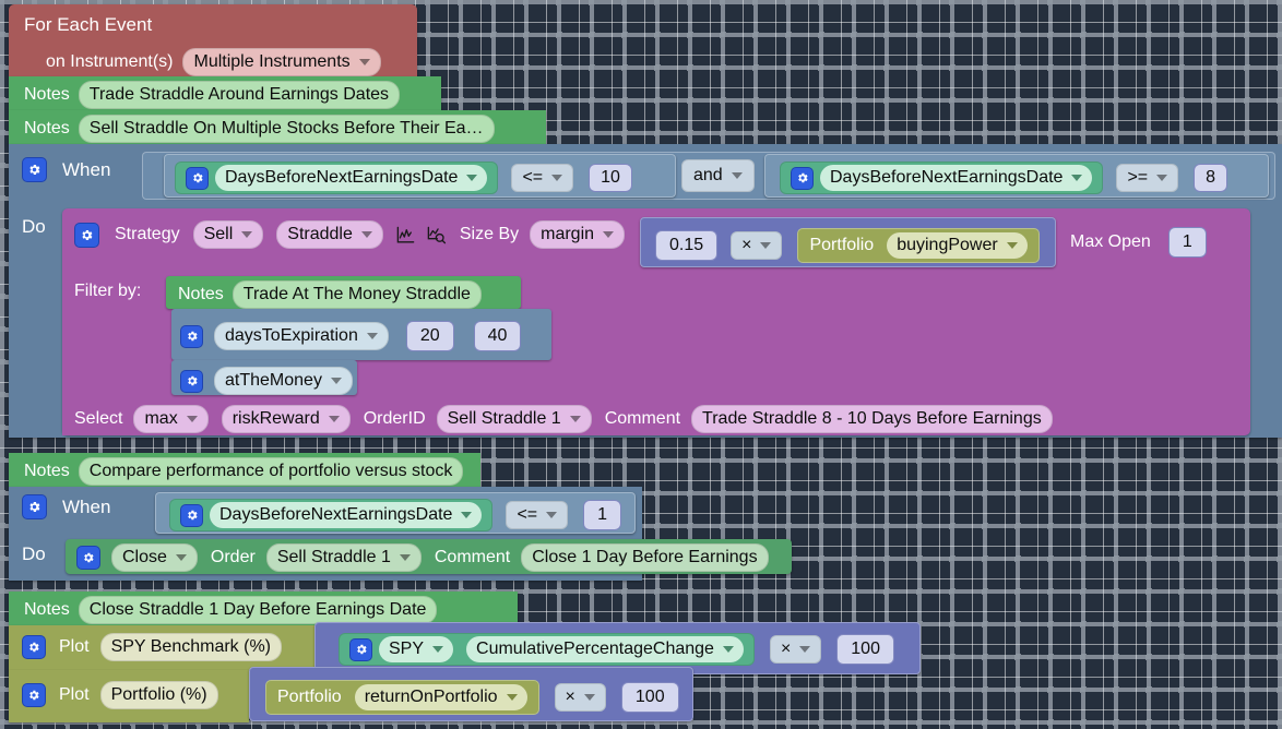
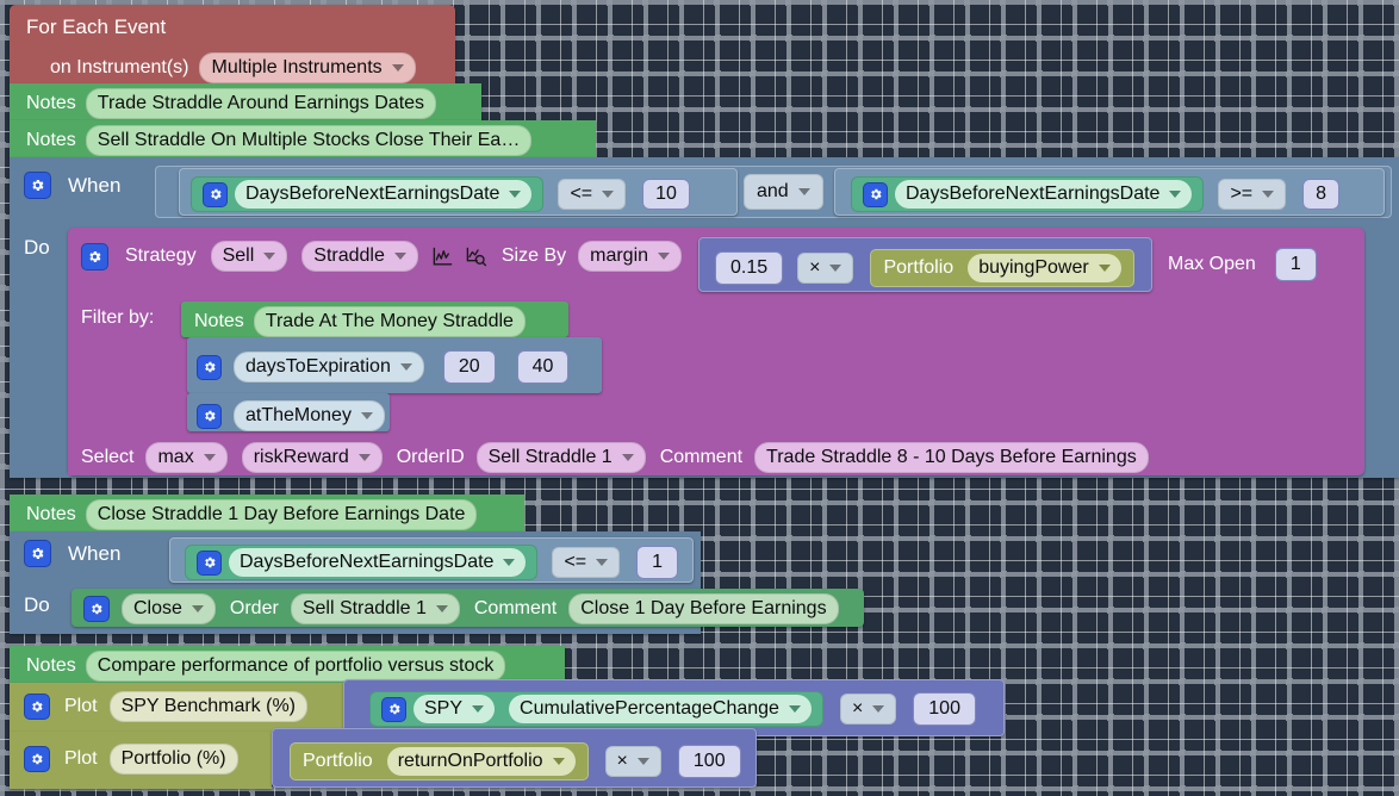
  For Each Event
  on Instrument(s)
  Multiple Instruments
  Notes
  Trade Straddle Around Earnings Dates
  Notes
- Sell Straddle On Multiple Stocks Before Their Ea…
+ Sell Straddle On Multiple Stocks Close Their Ea…
  When
  DaysBeforeNextEarningsDate
  <=
  10
  and
  DaysBeforeNextEarningsDate
  >=
  8
  Do
  Strategy
  Sell
  Straddle
  Size By
  margin
  0.15
  ×
  Portfolio
  buyingPower
  Max Open
  1
  Filter by:
  Notes
  Trade At The Money Straddle
  daysToExpiration
  20
  40
  atTheMoney
  Select
  max
  riskReward
  OrderID
  Sell Straddle 1
  Comment
  Trade Straddle 8 - 10 Days Before Earnings
  Notes
- Compare performance of portfolio versus stock
+ Close Straddle 1 Day Before Earnings Date
  When
  DaysBeforeNextEarningsDate
  <=
  1
  Do
  Close
  Order
  Sell Straddle 1
  Comment
  Close 1 Day Before Earnings
  Notes
- Close Straddle 1 Day Before Earnings Date
+ Compare performance of portfolio versus stock
  Plot
  SPY Benchmark (%)
  SPY
  CumulativePercentageChange
  ×
  100
  Plot
  Portfolio (%)
  Portfolio
  returnOnPortfolio
  ×
  100
